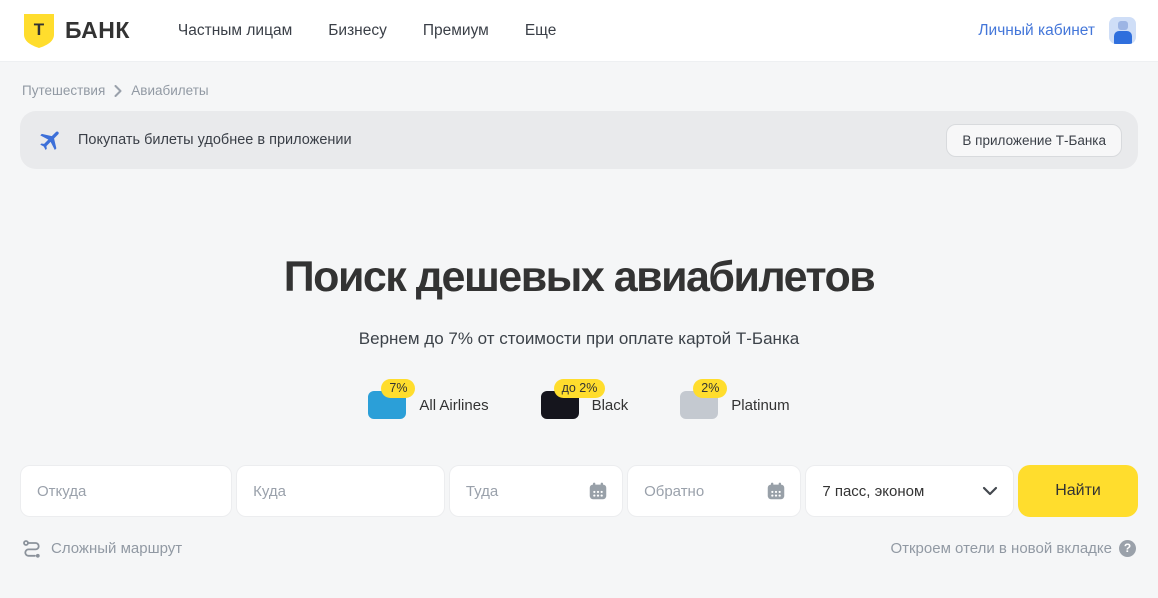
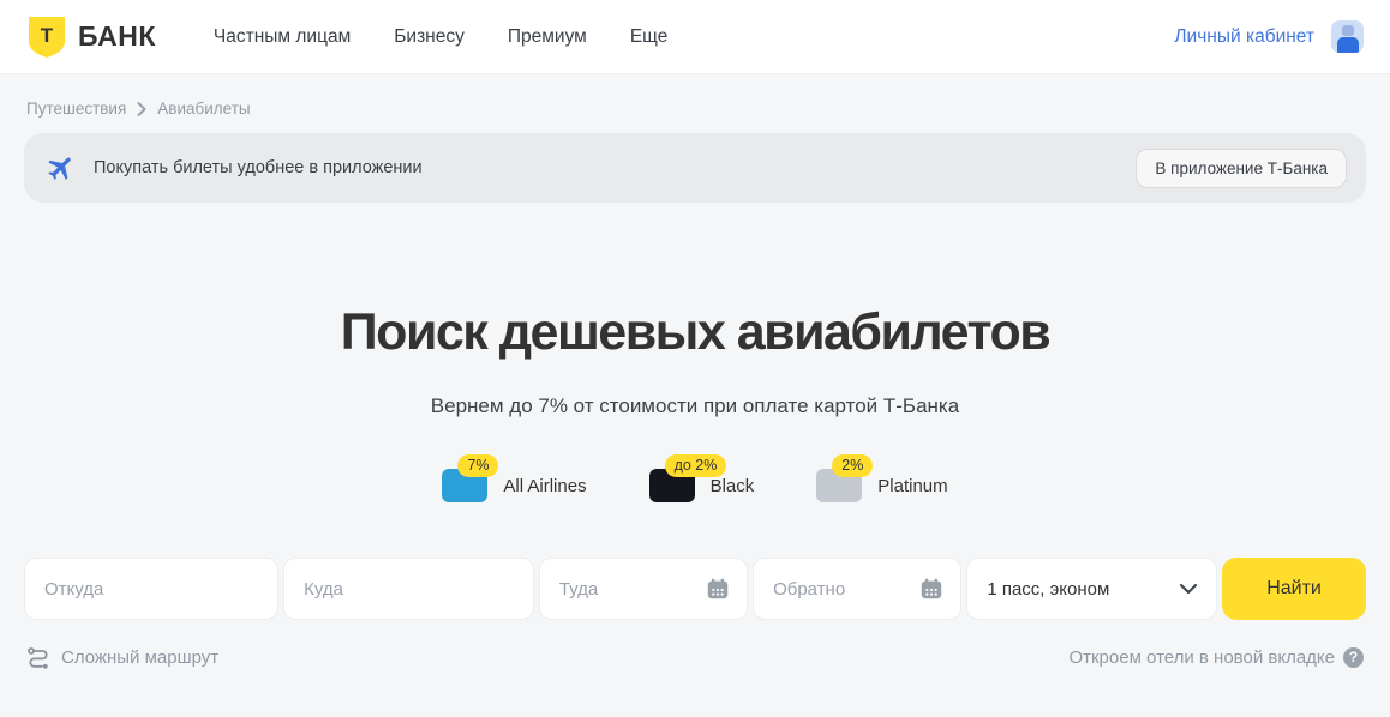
  Т
  БАНК
  Частным лицам
  Бизнесу
  Премиум
  Еще
  Личный кабинет
  Путешествия
  Авиабилеты
  Покупать билеты удобнее в приложении
  В приложение Т-Банка
  Поиск дешевых авиабилетов
  Вернем до 7% от стоимости при оплате картой Т-Банка
  7%
  All Airlines
  до 2%
  Black
  2%
  Platinum
  Откуда
  Куда
  Туда
  Обратно
- 7 пасс, эконом
+ 1 пасс, эконом
  Найти
  Сложный маршрут
  Откроем отели в новой вкладке
  ?
